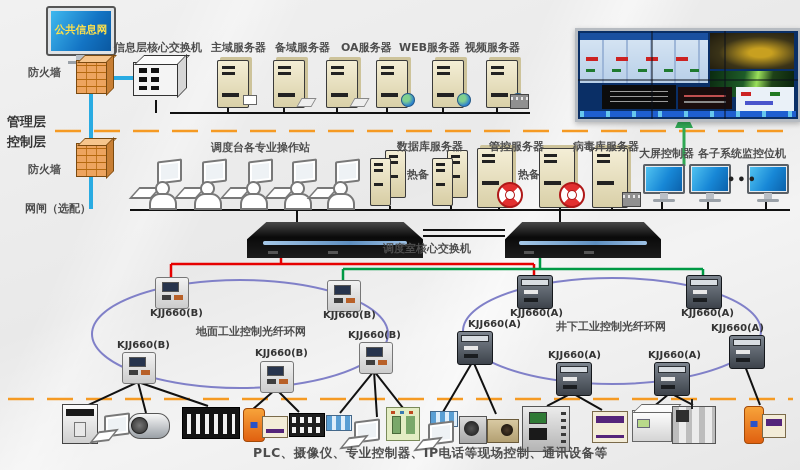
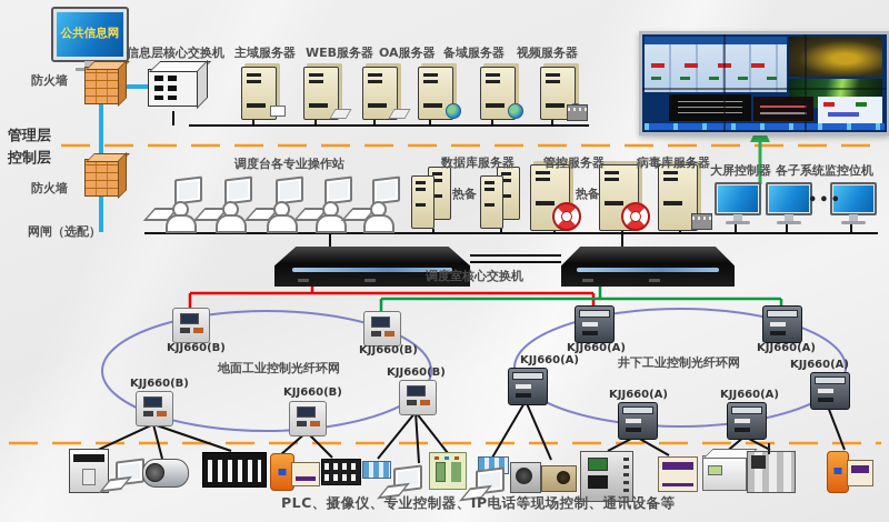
  公共信息网
  防火墙
  信息层核心交换机
  主域服务器
- 备域服务器
+ WEB服务器
  OA服务器
- WEB服务器
+ 备域服务器
  视频服务器
  管理层
  控制层
  防火墙
  网闸（选配）
  调度台各专业操作站
  数据库服务器
  热备
  管控服务器
  热备
  病毒库服务器
  大屏控制器
  各子系统监控位机
  •••
  调度室核心交换机
  地面工业控制光纤环网
  KJJ660(B)
  KJJ660(B)
  KJJ660(B)
  KJJ660(B)
  KJJ660(B)
  井下工业控制光纤环网
  KJJ660(A)
  KJJ660(A)
  KJJ660(A)
  KJJ660(A)
  KJJ660(A)
  KJJ660(A)
  PLC、摄像仪、专业控制器、IP电话等现场控制、通讯设备等
